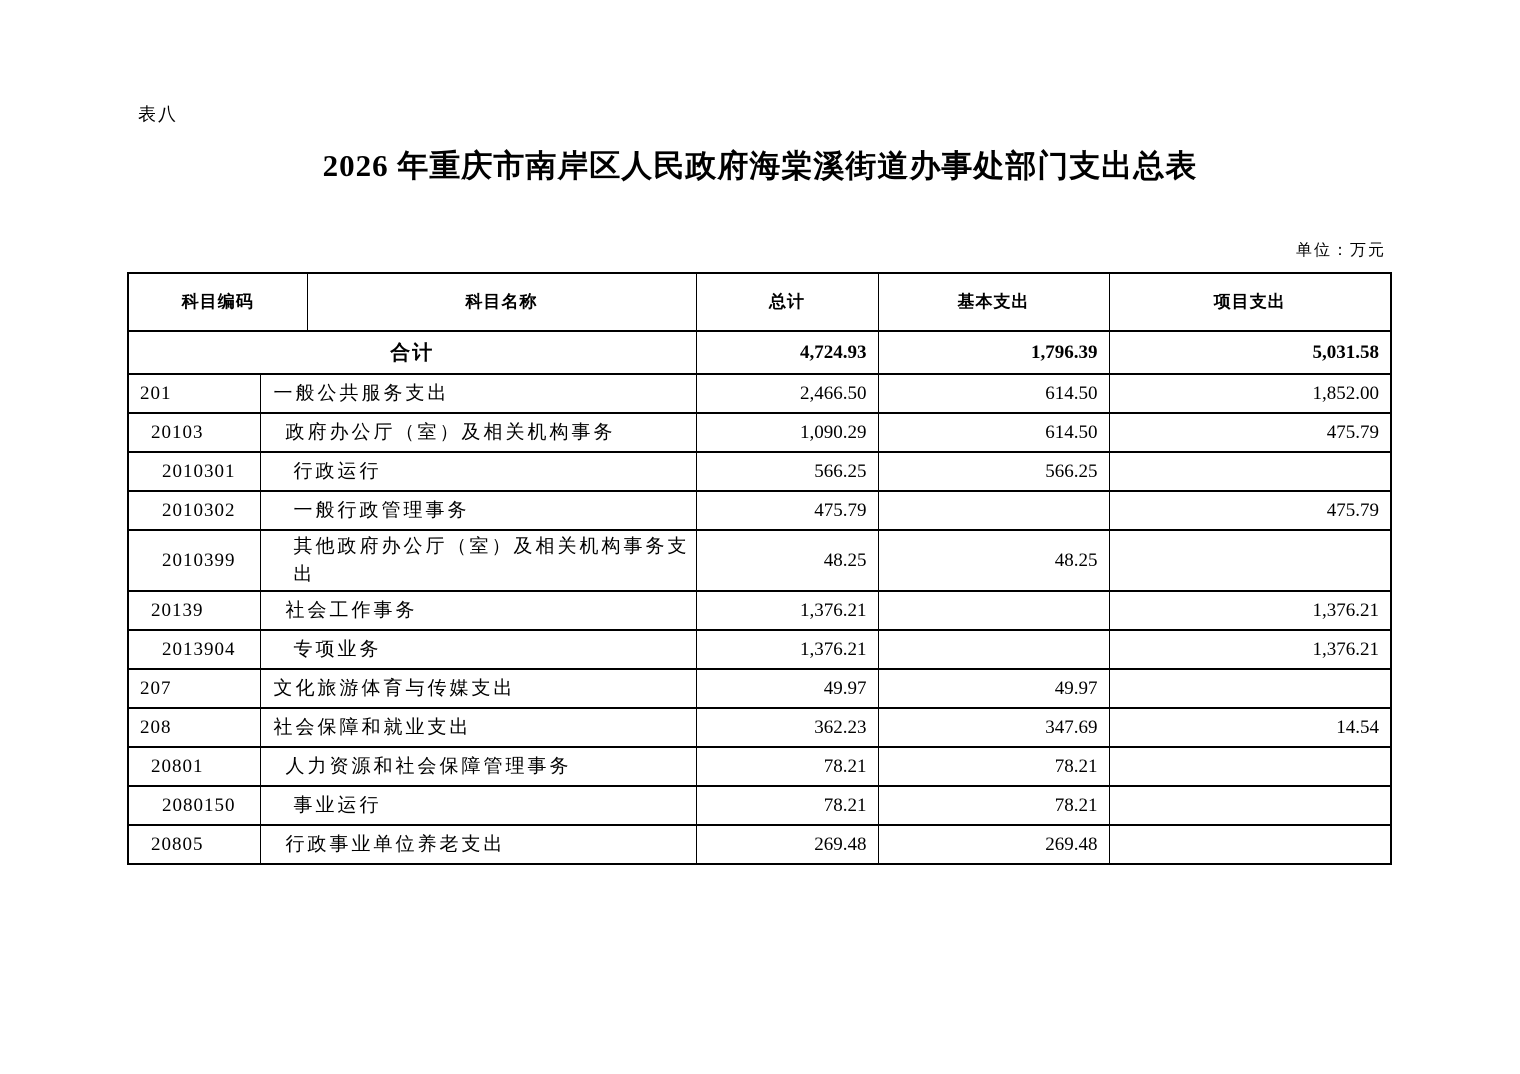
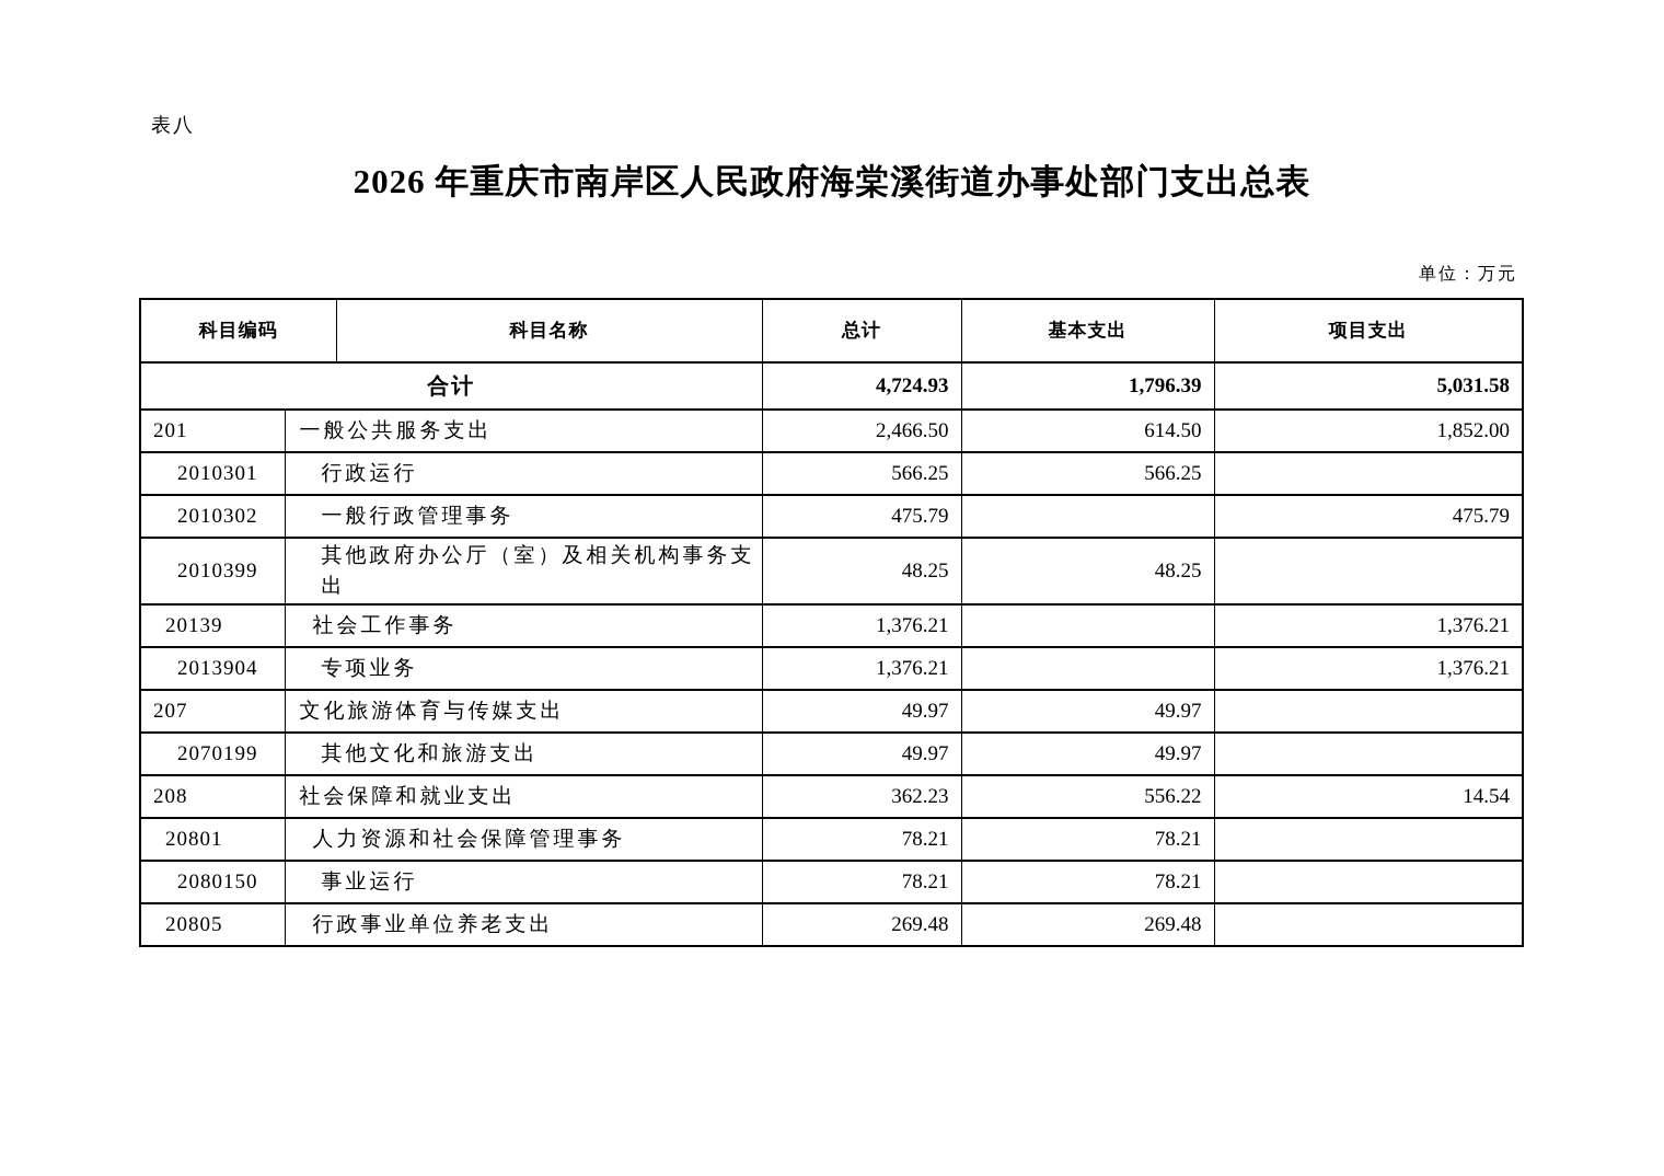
  表八
  2026 年重庆市南岸区人民政府海棠溪街道办事处部门支出总表
  单位：万元
  科目编码	科目名称	总计	基本支出	项目支出
  合计	4,724.93	1,796.39	5,031.58
  201	一般公共服务支出	2,466.50	614.50	1,852.00
- 20103	政府办公厅（室）及相关机构事务	1,090.29	614.50	475.79
  2010301	行政运行	566.25	566.25
  2010302	一般行政管理事务	475.79		475.79
  2010399	其他政府办公厅（室）及相关机构事务支出	48.25	48.25
  20139	社会工作事务	1,376.21		1,376.21
  2013904	专项业务	1,376.21		1,376.21
  207	文化旅游体育与传媒支出	49.97	49.97
+ 2070199	其他文化和旅游支出	49.97	49.97
- 208	社会保障和就业支出	362.23	347.69	14.54
+ 208	社会保障和就业支出	362.23	556.22	14.54
  20801	人力资源和社会保障管理事务	78.21	78.21
  2080150	事业运行	78.21	78.21
  20805	行政事业单位养老支出	269.48	269.48
